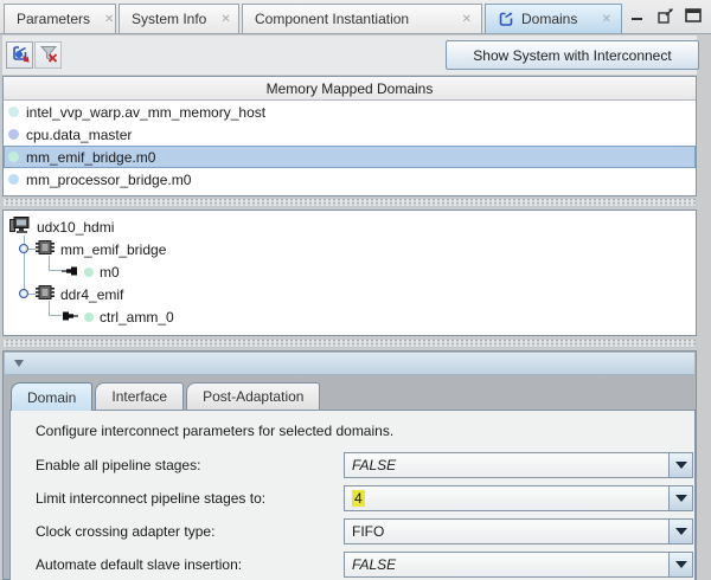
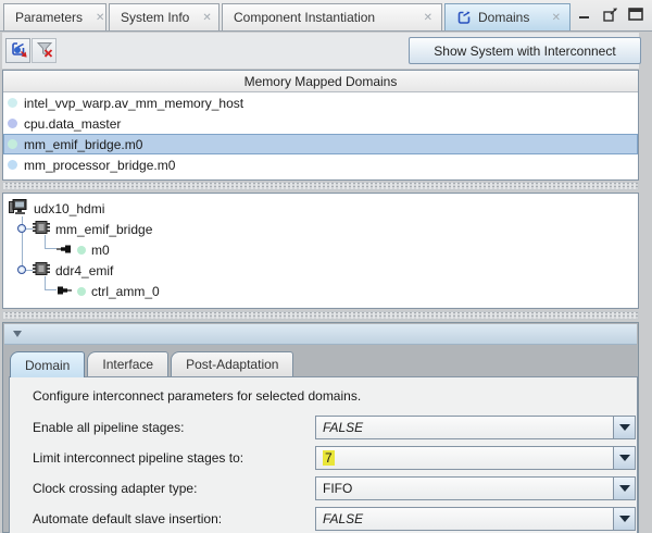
  Parameters
  ✕
  System Info
  ✕
  Component Instantiation
  ✕
  Domains
  ✕
  Show System with Interconnect
  Memory Mapped Domains
  intel_vvp_warp.av_mm_memory_host
  cpu.data_master
  mm_emif_bridge.m0
  mm_processor_bridge.m0
  udx10_hdmi
  mm_emif_bridge
  m0
  ddr4_emif
  ctrl_amm_0
  Domain
  Interface
  Post-Adaptation
  Configure interconnect parameters for selected domains.
  Enable all pipeline stages:
  FALSE
  Limit interconnect pipeline stages to:
- 4
+ 7
  Clock crossing adapter type:
  FIFO
  Automate default slave insertion:
  FALSE
